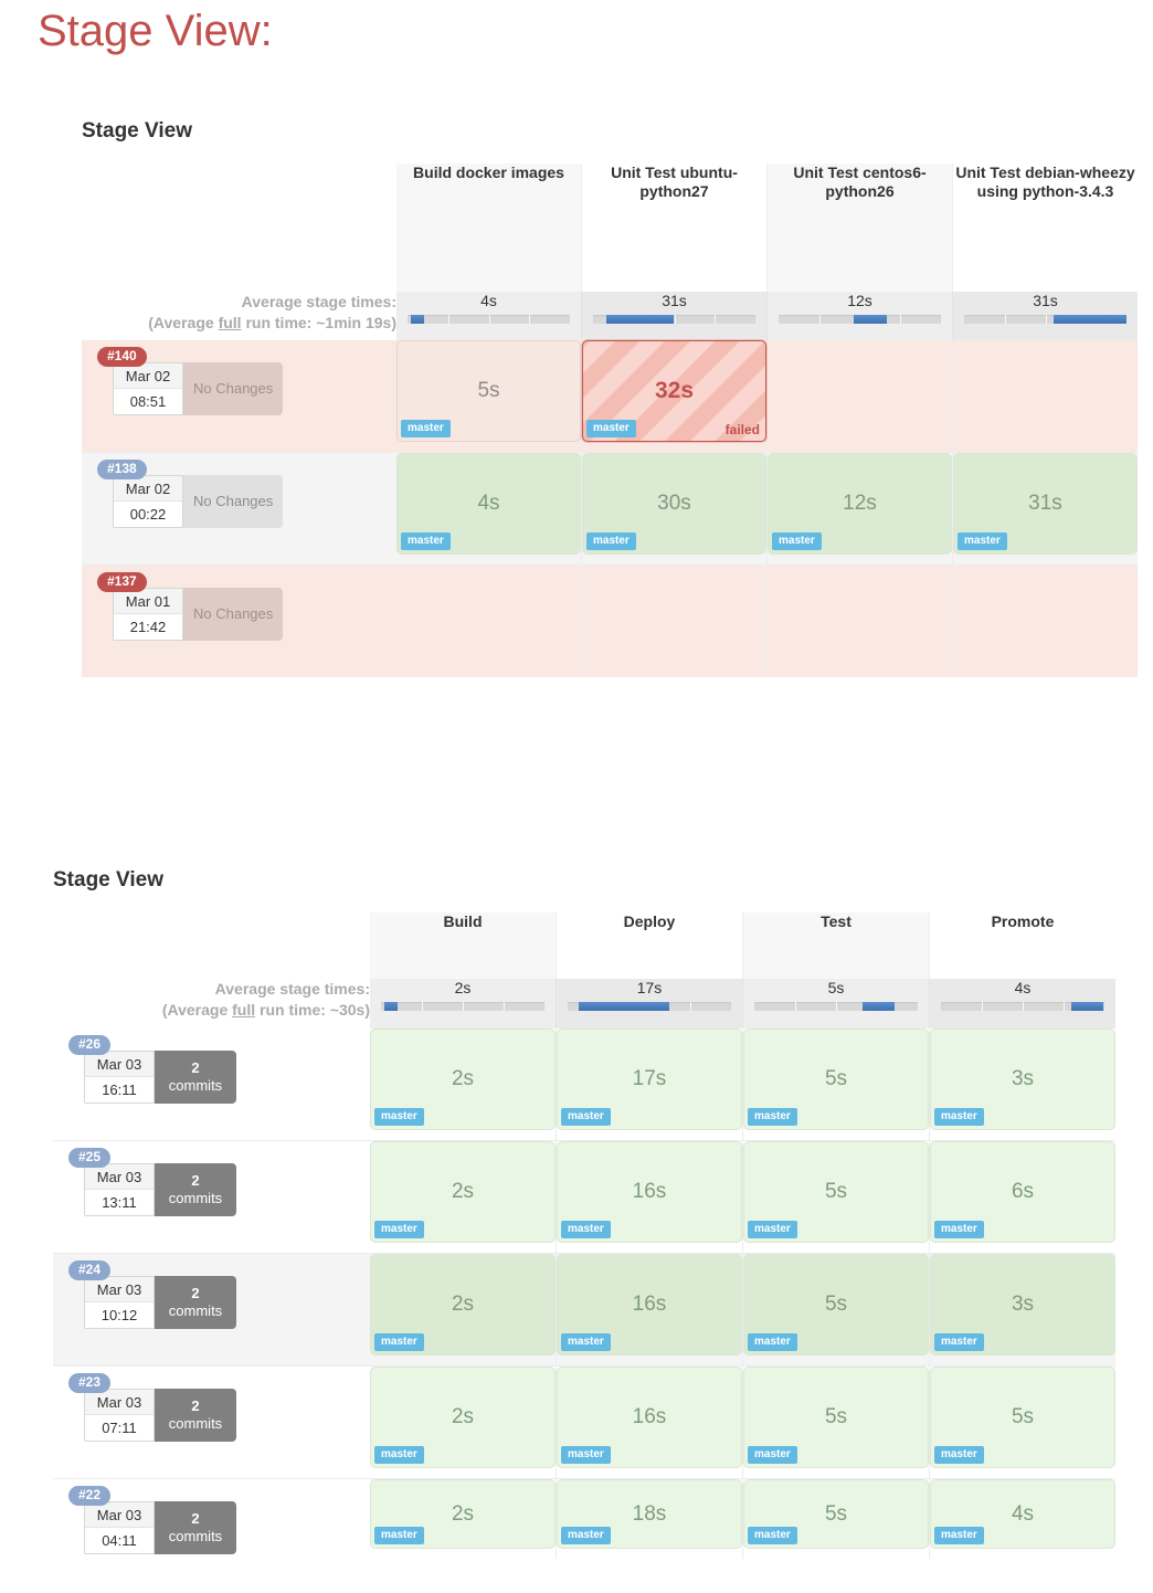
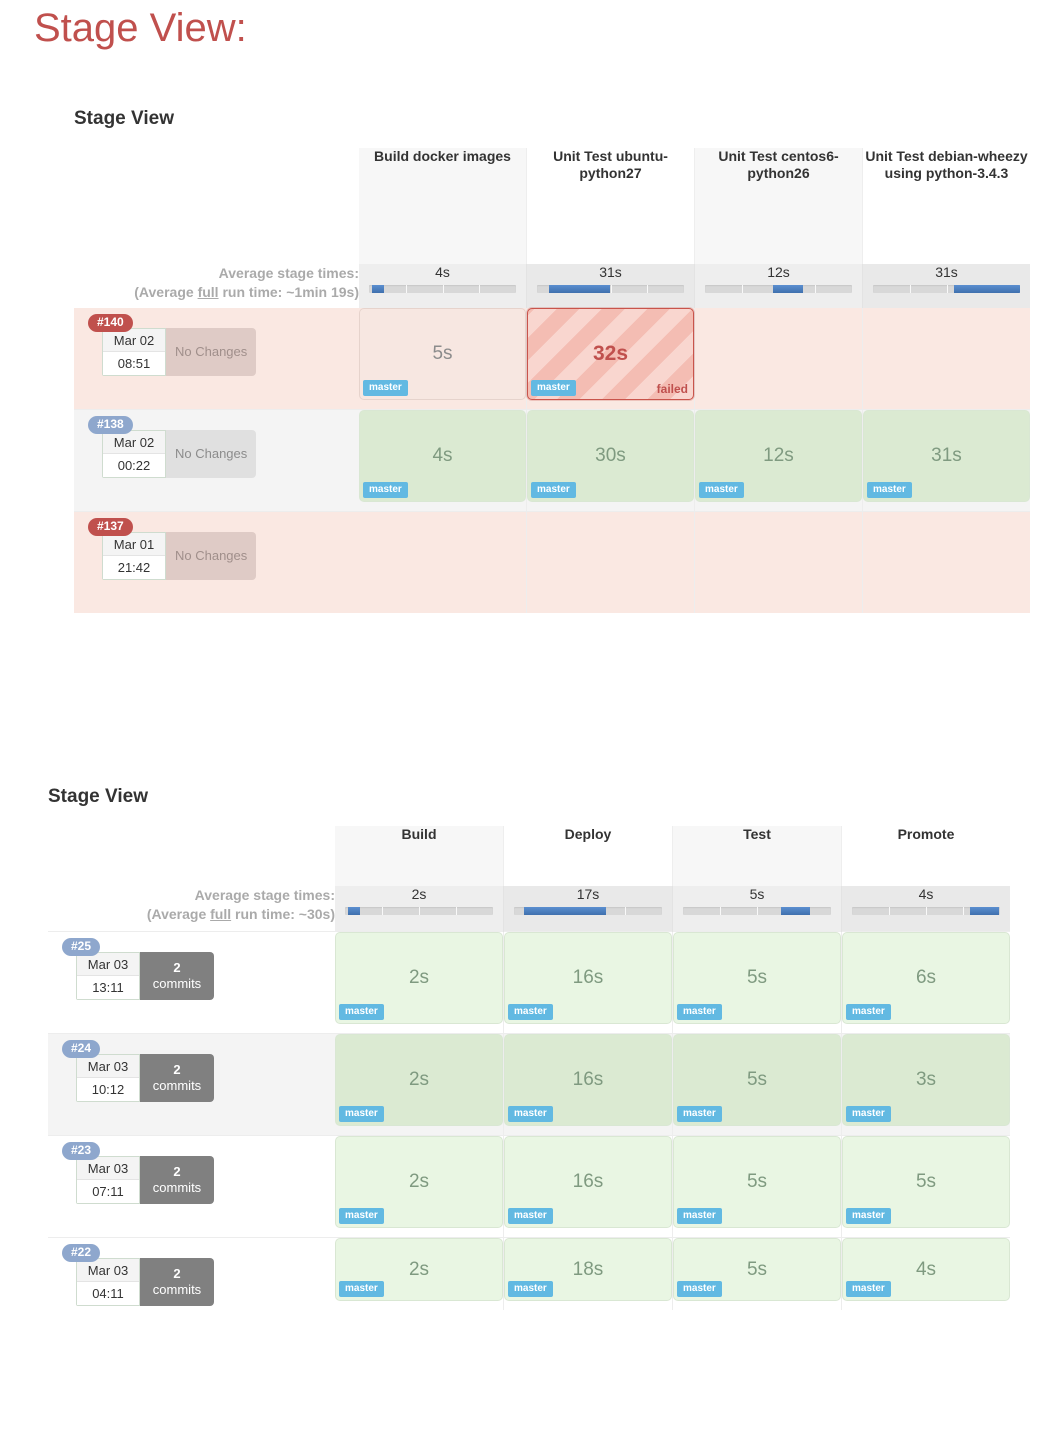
  Stage View:
  Stage View
  	Build docker images	Unit Test ubuntu-python27	Unit Test centos6-python26	Unit Test debian-wheezy using python-3.4.3
  Average stage times:(Average full run time: ~1min 19s)	4s	31s	12s	31s
  #140Mar 0208:51No Changes	5smaster	32smaster failed
  #138Mar 0200:22No Changes	4smaster	30smaster	12smaster	31smaster
  #137Mar 0121:42No Changes
  Stage View
  	Build	Deploy	Test	Promote
  Average stage times:(Average full run time: ~30s)	2s	17s	5s	4s
- #26Mar 0316:112commits	2smaster	17smaster	5smaster	3smaster
  #25Mar 0313:112commits	2smaster	16smaster	5smaster	6smaster
  #24Mar 0310:122commits	2smaster	16smaster	5smaster	3smaster
  #23Mar 0307:112commits	2smaster	16smaster	5smaster	5smaster
  #22Mar 0304:112commits	2smaster	18smaster	5smaster	4smaster
